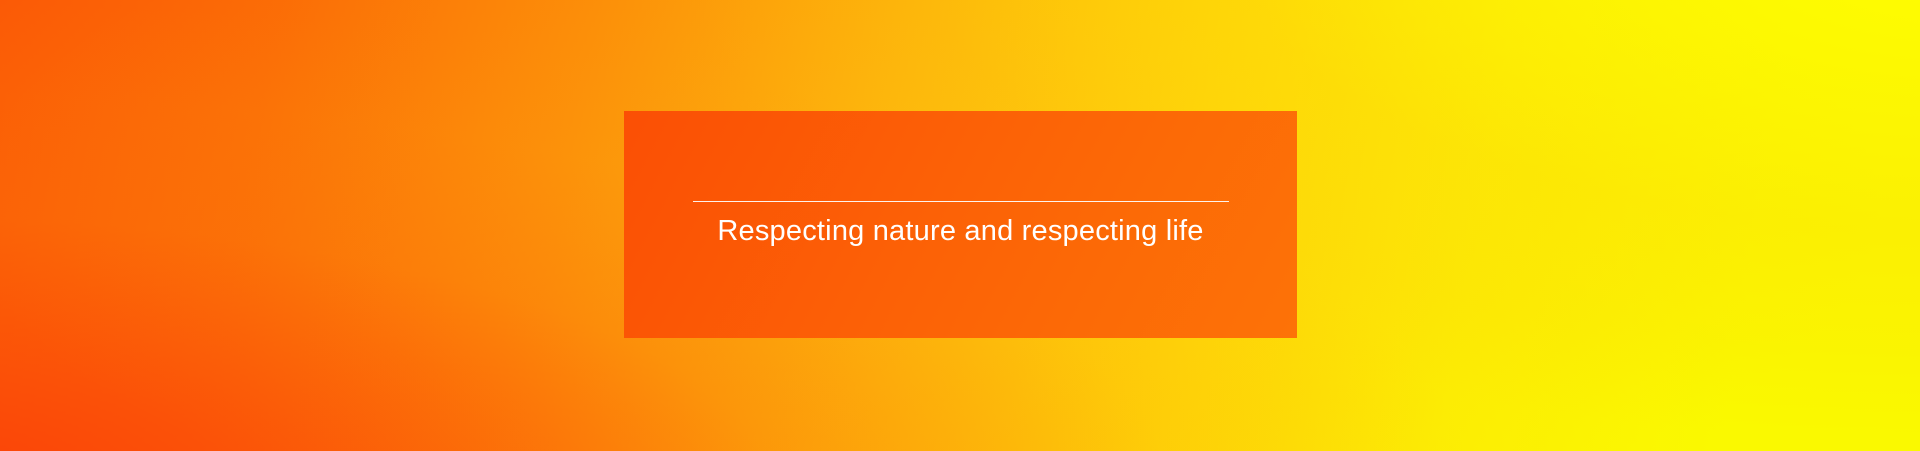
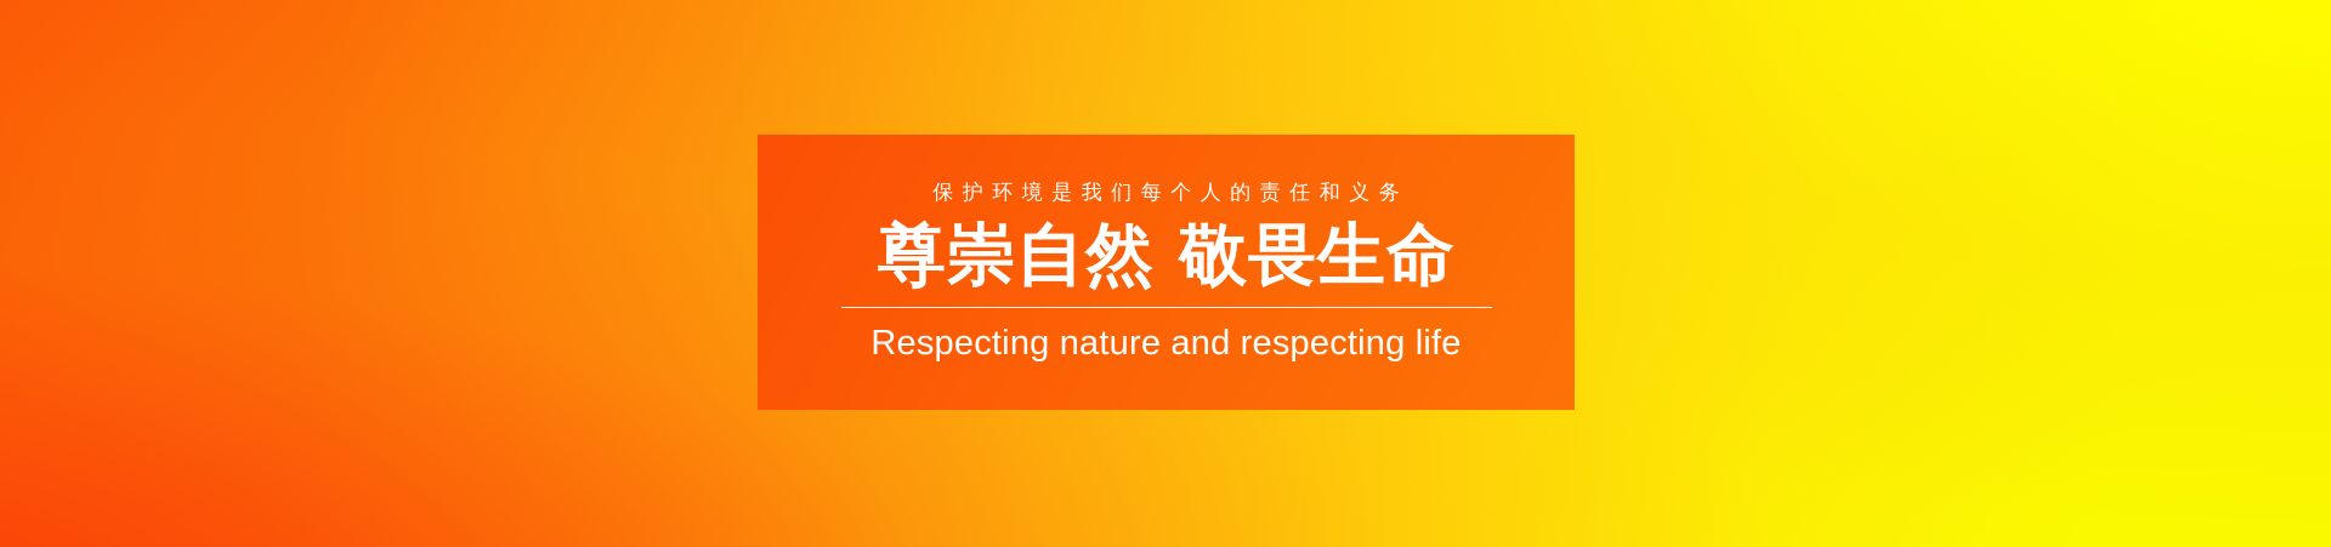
+ 保护环境是我们每个人的责任和义务
+ 尊崇自然 敬畏生命
  Respecting nature and respecting life
